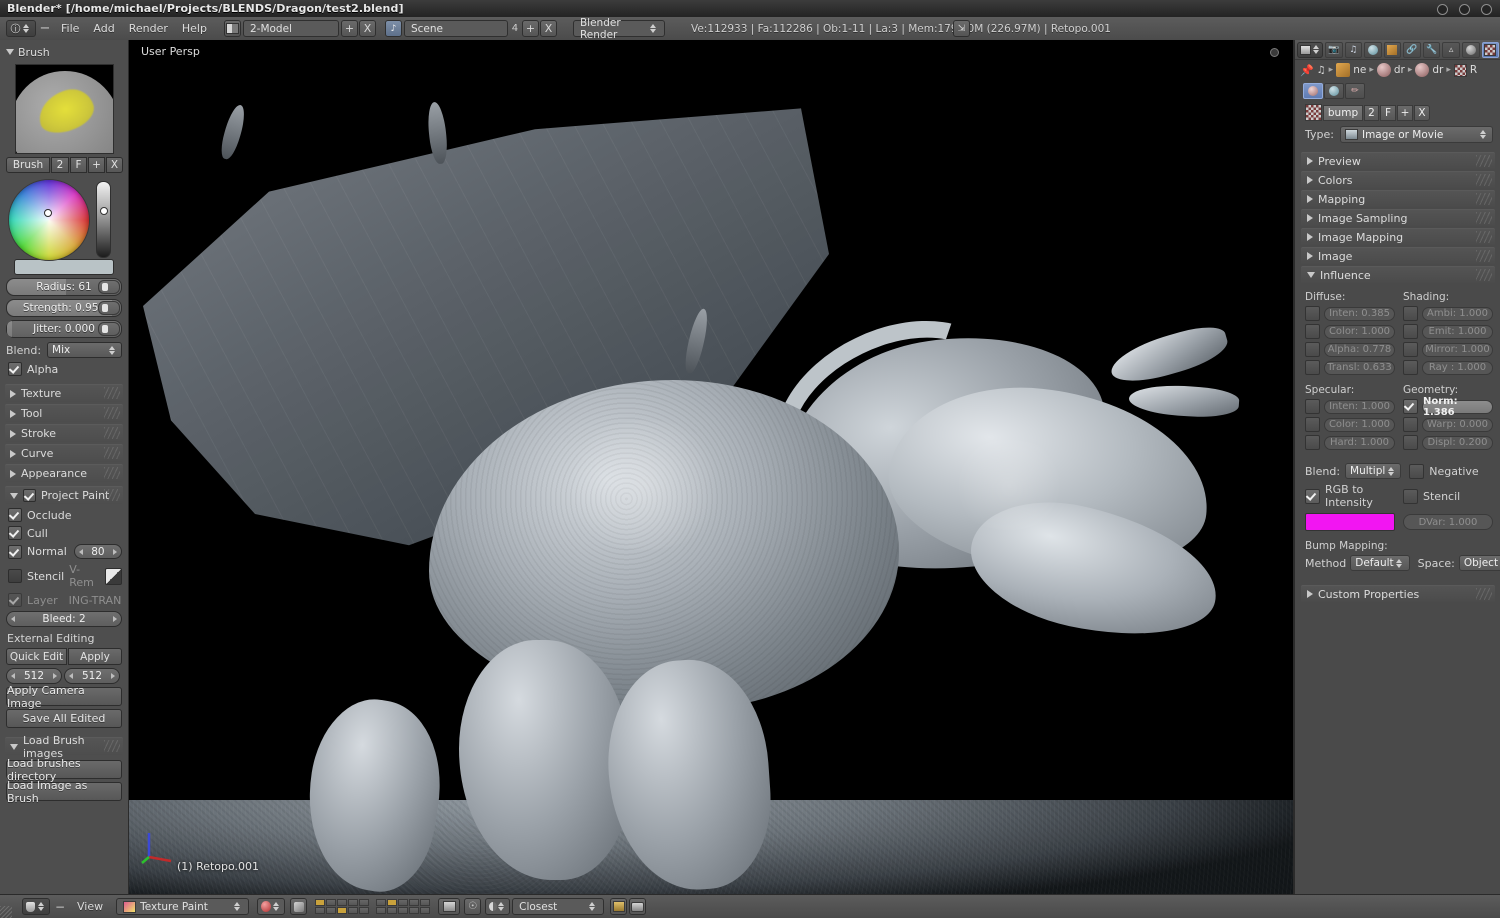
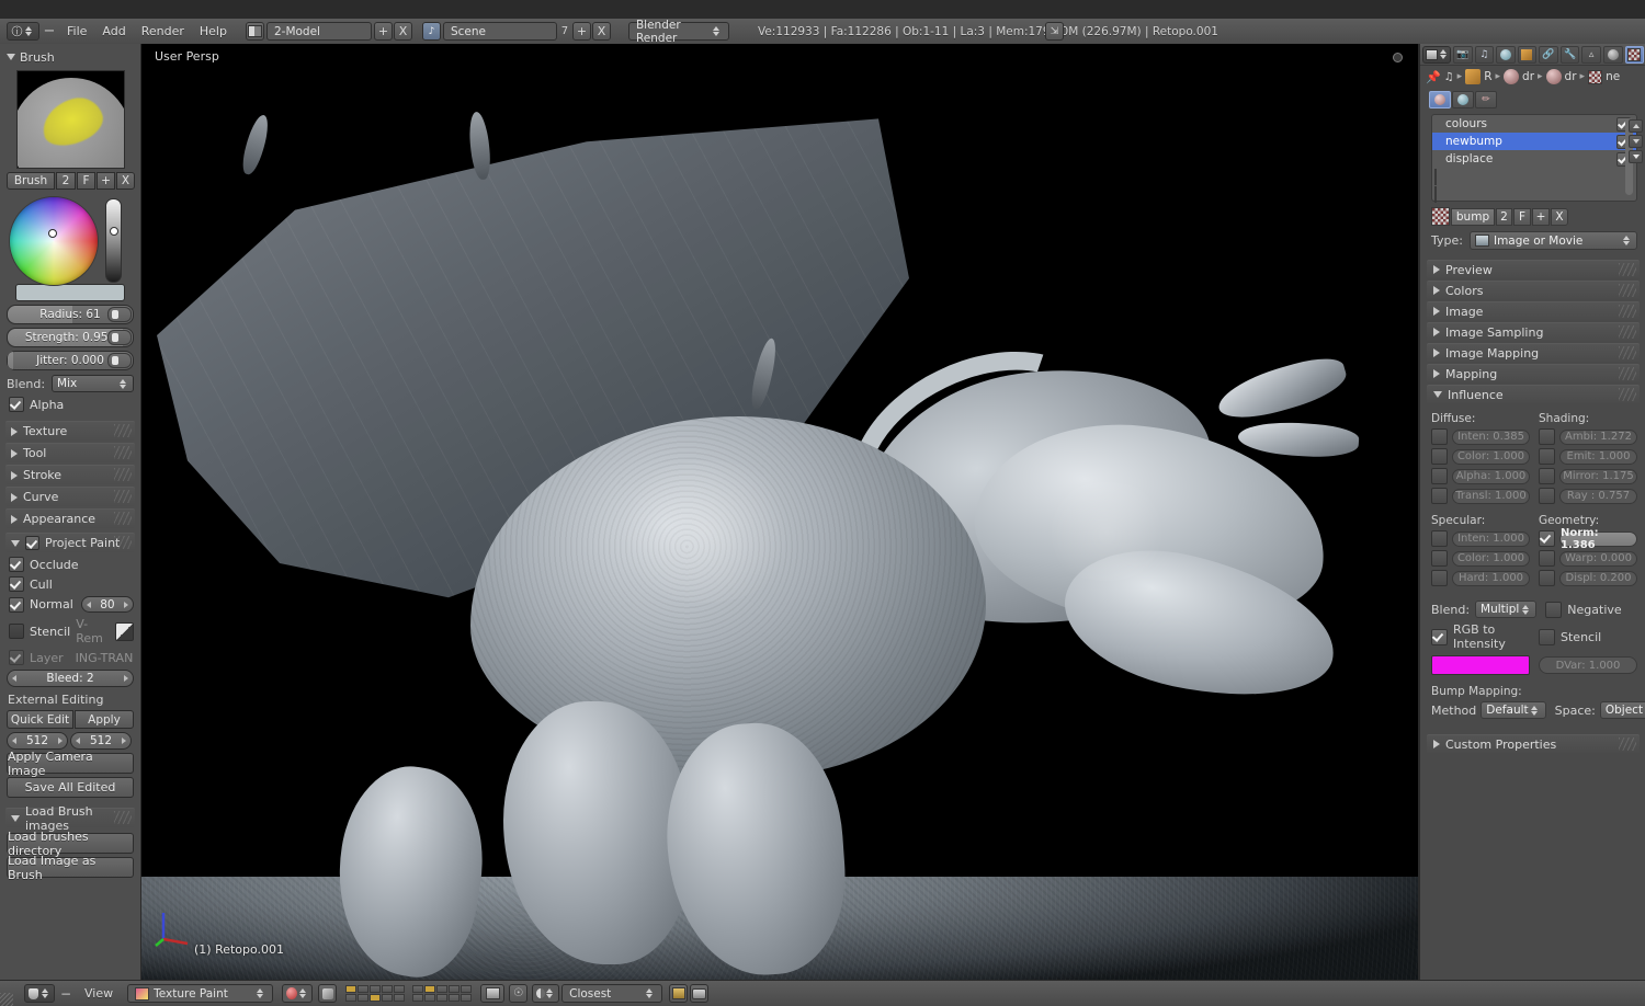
- Blender* [/home/michael/Projects/BLENDS/Dragon/test2.blend]
  ⓘ
  −
  File
  Add
  Render
  Help
  2-Model
  +
  X
  ♪
  Scene
- 4
+ 7
  +
  X
  Blender Render
  Ve:112933 | Fa:112286 | Ob:1-11 | La:3 | Mem:170M (226.97M) | Retopo.001
  ⇲
  Brush
  Brush
  2
  F
  +
  X
  Radius: 61
  Strength: 0.95
  Jitter: 0.000
  Blend:
  Mix
  Alpha
  Texture
  Tool
  Stroke
  Curve
  Appearance
  Project Paint
  Occlude
  Cull
  Normal
  80
  Stencil
  V-Rem
  Layer
  ING-TRAN
  Bleed: 2
  External Editing
  Quick Edit
  Apply
  512
  512
  Apply Camera Image
  Save All Edited
  Load Brush images
  Load brushes directory
  Load Image as Brush
  User Persp
  (1) Retopo.001
  📷
  ♫
  🔗
  🔧
  ▵
  📌
  ♫
  ▸
- ne
+ R
  ▸
  dr
  ▸
  dr
  ▸
- R
+ ne
  ✏
+ colours
+ newbump
+ displace
  bump
  2
  F
  +
  X
  Type:
  Image or Movie
  Preview
  Colors
- Mapping
+ Image
  Image Sampling
  Image Mapping
- Image
+ Mapping
  Influence
  Diffuse:
  Inten: 0.385
  Color: 1.000
- Alpha: 0.778
+ Alpha: 1.000
- Transl: 0.633
+ Transl: 1.000
  Shading:
- Ambi: 1.000
+ Ambi: 1.272
  Emit: 1.000
- Mirror: 1.000
+ Mirror: 1.175
- Ray : 1.000
+ Ray : 0.757
  Specular:
  Inten: 1.000
  Color: 1.000
  Hard: 1.000
  Geometry:
  Norm: 1.386
  Warp: 0.000
  Displ: 0.200
  Blend:
  Multipl
  Negative
  RGB to Intensity
  Stencil
  DVar: 1.000
  Bump Mapping:
  Method
  Default
  Space:
  Object
  Custom Properties
  −
  View
  Texture Paint
  ☉
  Closest
